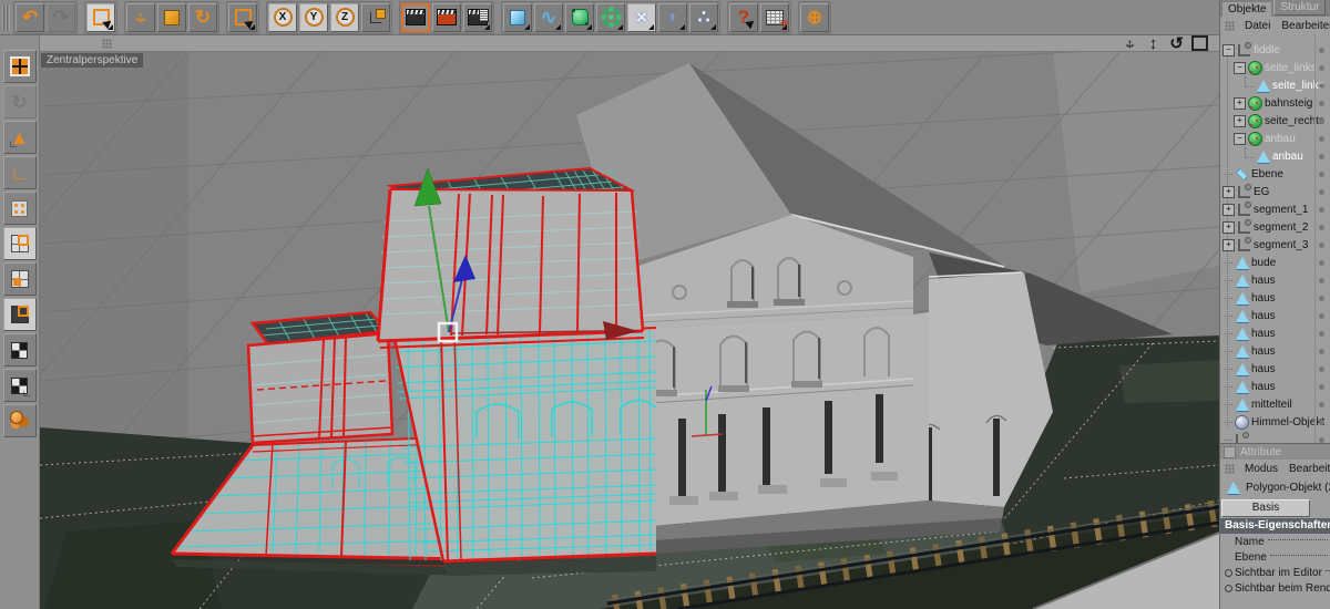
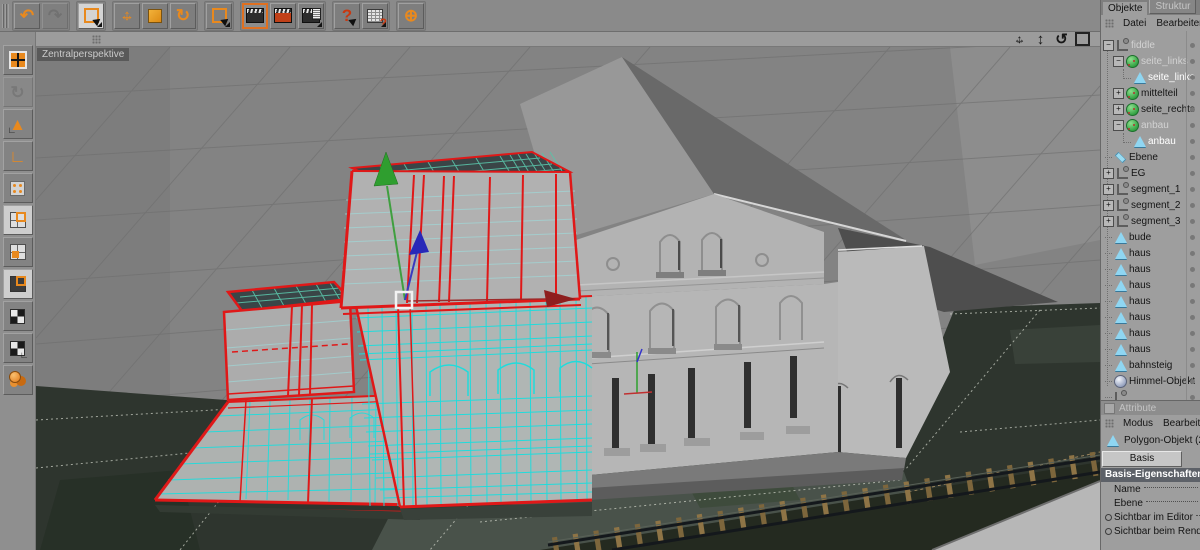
  ↶
  ↔
  ↕
  ↻
- X
- Y
- Z
- ∿
- ×
- ◗
- ∴
  ?
  ?
  ⊕
  ▲
  ∟
  ∟
  ∟
  ↔
  ↕
  ↕
  ↺
  Zentralperspektive
  Objekte
  Struktur
  Datei
  Bearbeite
  −
  fiddle
  −
  seite_links
  seite_link
  +
- bahnsteig
+ mittelteil
  +
  seite_recht
  −
  anbau
  anbau
  Ebene
  +
  EG
  +
  segment_1
  +
  segment_2
  +
  segment_3
  bude
  haus
  haus
  haus
  haus
  haus
  haus
  haus
- mittelteil
+ bahnsteig
  Himmel-Obje
  Attribute
  Modus
  Bearbeit
  Polygon-Objekt (
  Basis
  Basis-Eigenschafte
  Name
  Ebene
  Sichtbar im Editor
  Sichtbar beim Rend
